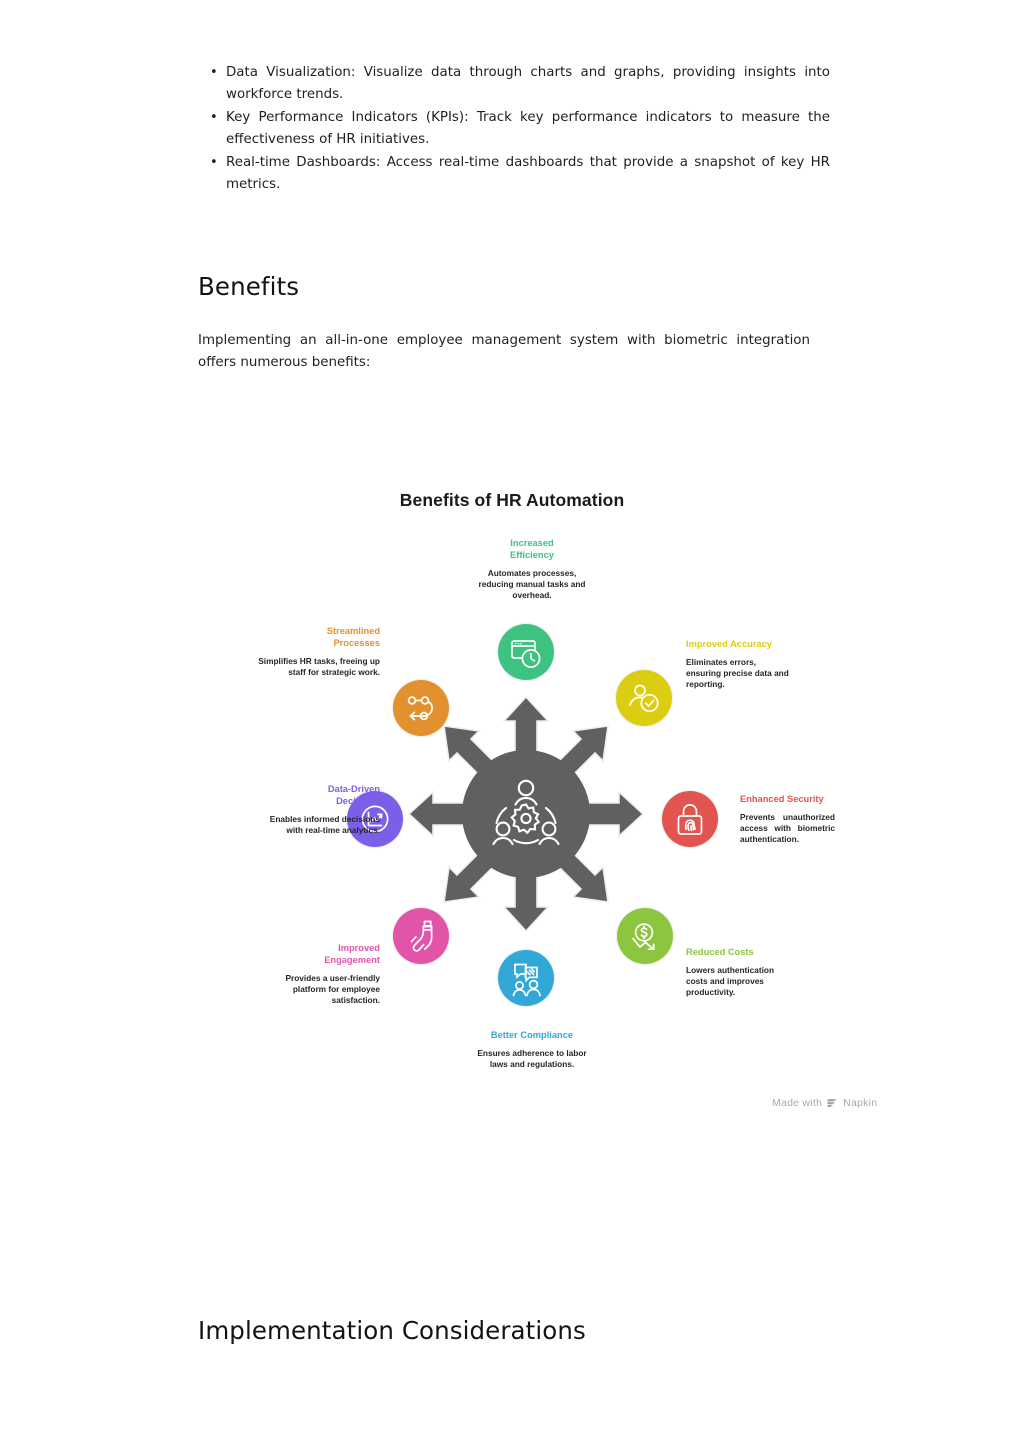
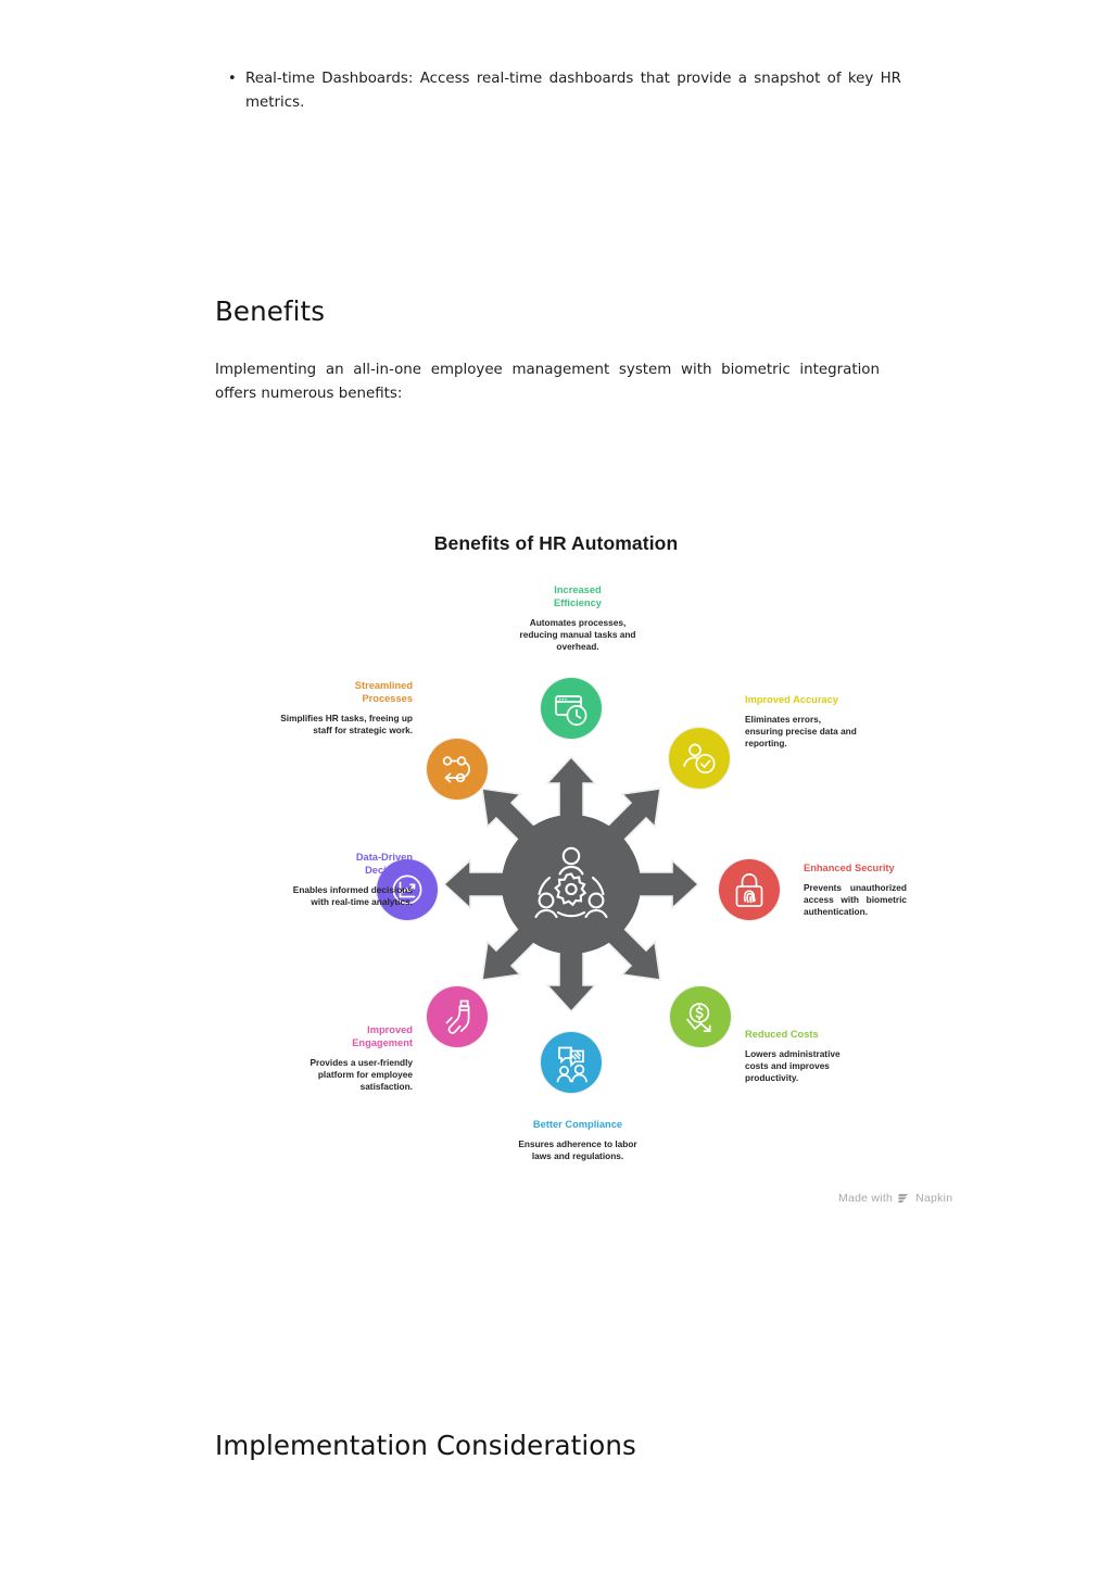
- Data Visualization: Visualize data through charts and graphs, providing insights into workforce trends.
- Key Performance Indicators (KPIs): Track key performance indicators to measure the effectiveness of HR initiatives.
  Real-time Dashboards: Access real-time dashboards that provide a snapshot of key HR metrics.
  Benefits
  Implementing an all-in-one employee management system with biometric integration offers numerous benefits:
  Benefits of HR Automation
  Increased
  Efficiency
  Automates processes, reducing manual tasks and overhead.
  Improved Accuracy
  Eliminates errors, ensuring precise data and reporting.
  Enhanced Security
  Prevents unauthorized access with biometric authentication.
  Reduced Costs
- Lowers authentication costs and improves productivity.
+ Lowers administrative costs and improves productivity.
  Better Compliance
  Ensures adherence to labor laws and regulations.
  Improved
  Engagement
  Provides a user-friendly platform for employee satisfaction.
  Data-Driven
  Decisions
  Enables informed decisions with real-time analytics.
  Streamlined
  Processes
  Simplifies HR tasks, freeing up staff for strategic work.
  Made with
  Napkin
  Implementation Considerations
